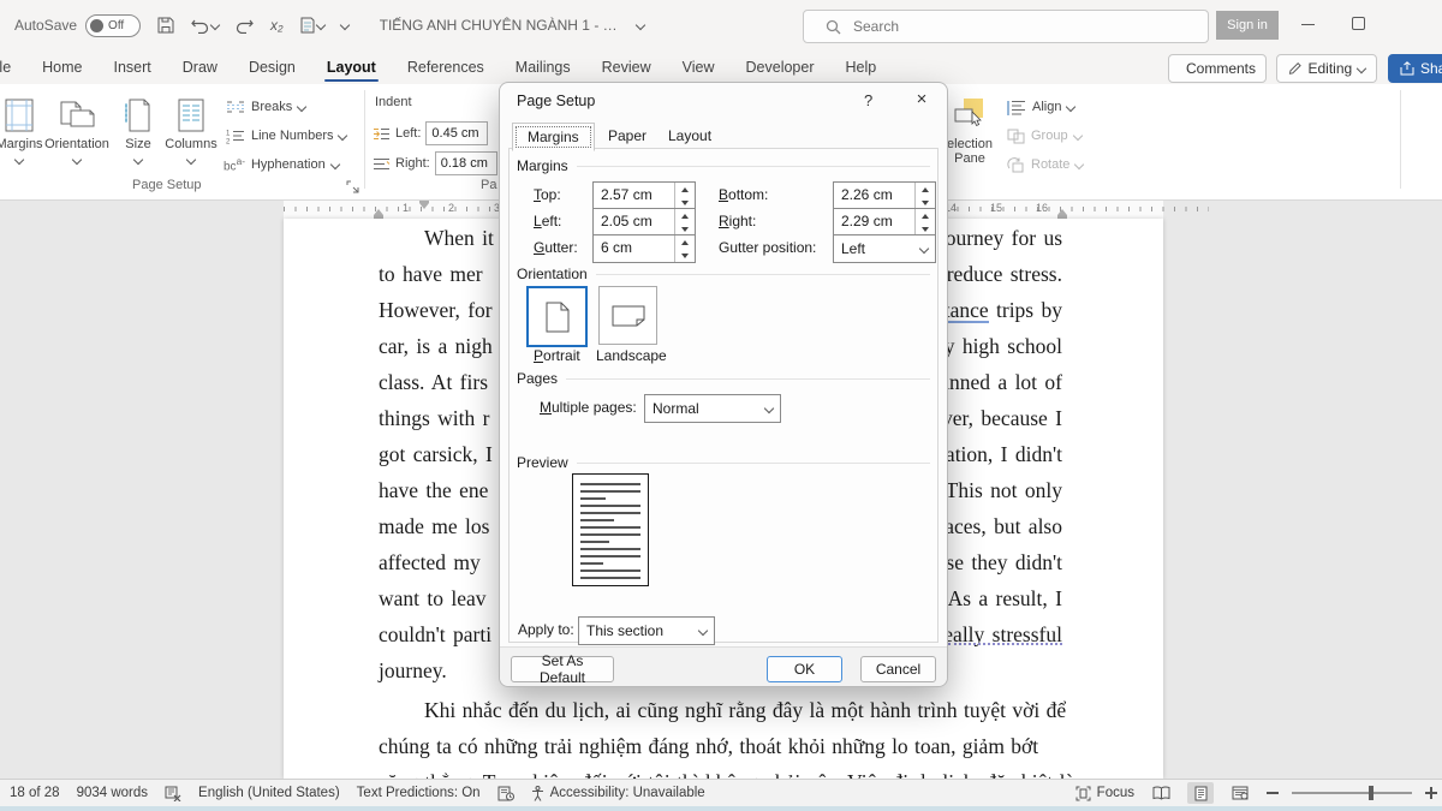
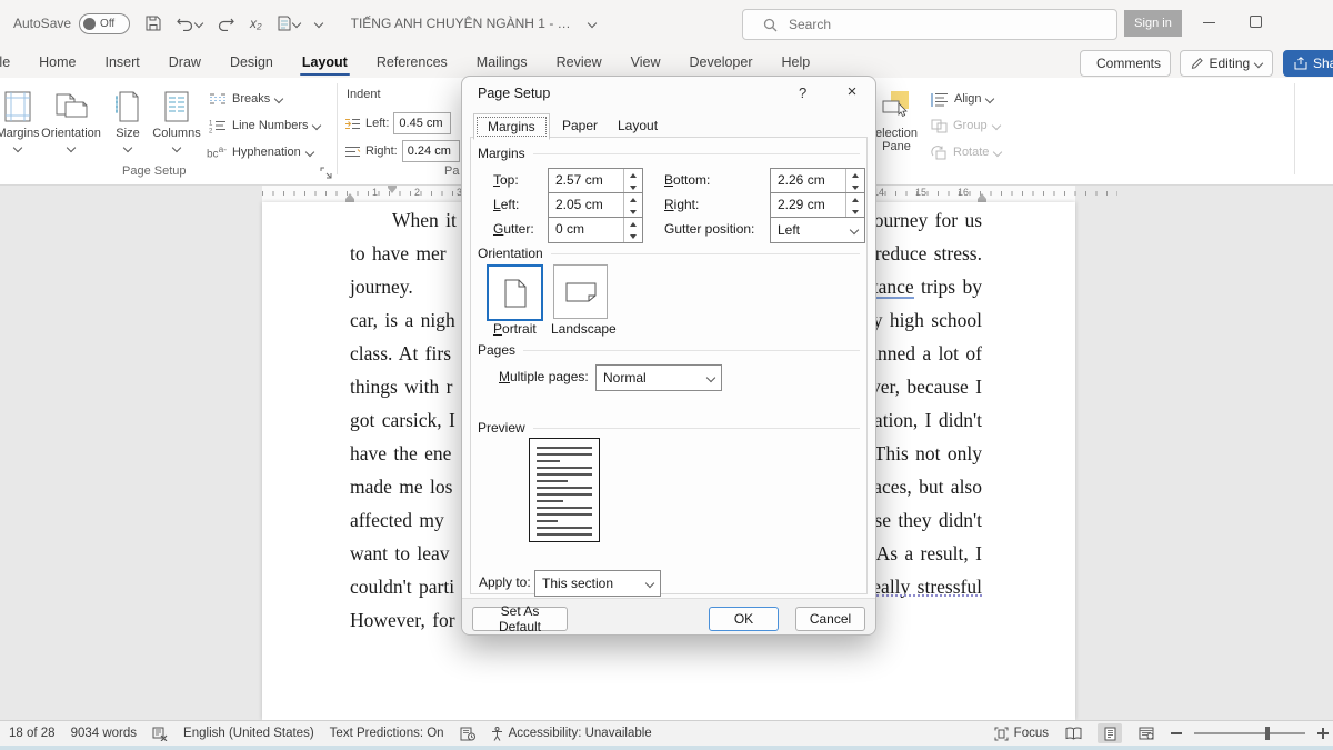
  AutoSave
  Off
  x₂
  Search
  Sign in
  Home
  Insert
  Draw
  Design
  Layout
  References
  Mailings
  Review
  View
  Developer
  Help
  Comments
  Editing
  Margins
  Orientation
  Size
  Columns
  Breaks
  Line Numbers
  bca-
  Hyphenation
  Page Setup
  Indent
  Left:
  0.45 cm
  Right:
- 0.18 cm
+ 0.24 cm
  Pa
  election
  Pane
  Align
  Group
  Rotate
  1
  2
  3
  15
  16
  When it
  to have mer
- However, for
+ journey.
  car, is a nigh
  class. At firs
  things with r
  got carsick, I
  have the ene
  made me los
  affected my
  want to leav
  couldn't parti
- journey.
+ However, for
  ourney for us
  reduce stress.
  ance trips by
  y high school
  nned a lot of
  er, because I
  ation, I didn't
  This not only
  aces, but also
  se they didn't
  As a result, I
  eally stressful
- Khi nhắc đến du lịch, ai cũng nghĩ rằng đây là một hành trình tuyệt vời để
- chúng ta có những trải nghiệm đáng nhớ, thoát khỏi những lo toan, giảm bớt
  Page Setup
  ?
  ×
  Margins
  Paper
  Layout
  Margins
  Top:
  2.57 cm
  Bottom:
  2.26 cm
  Left:
  2.05 cm
  Right:
  2.29 cm
  Gutter:
- 6 cm
+ 0 cm
  Gutter position:
  Left
  Orientation
  Portrait
  Landscape
  Pages
  Multiple pages:
  Normal
  Preview
  Apply to:
  This section
  Set As Default
  OK
  Cancel
  18 of 28
  9034 words
  English (United States)
  Text Predictions: On
  Accessibility: Unavailable
  Focus
